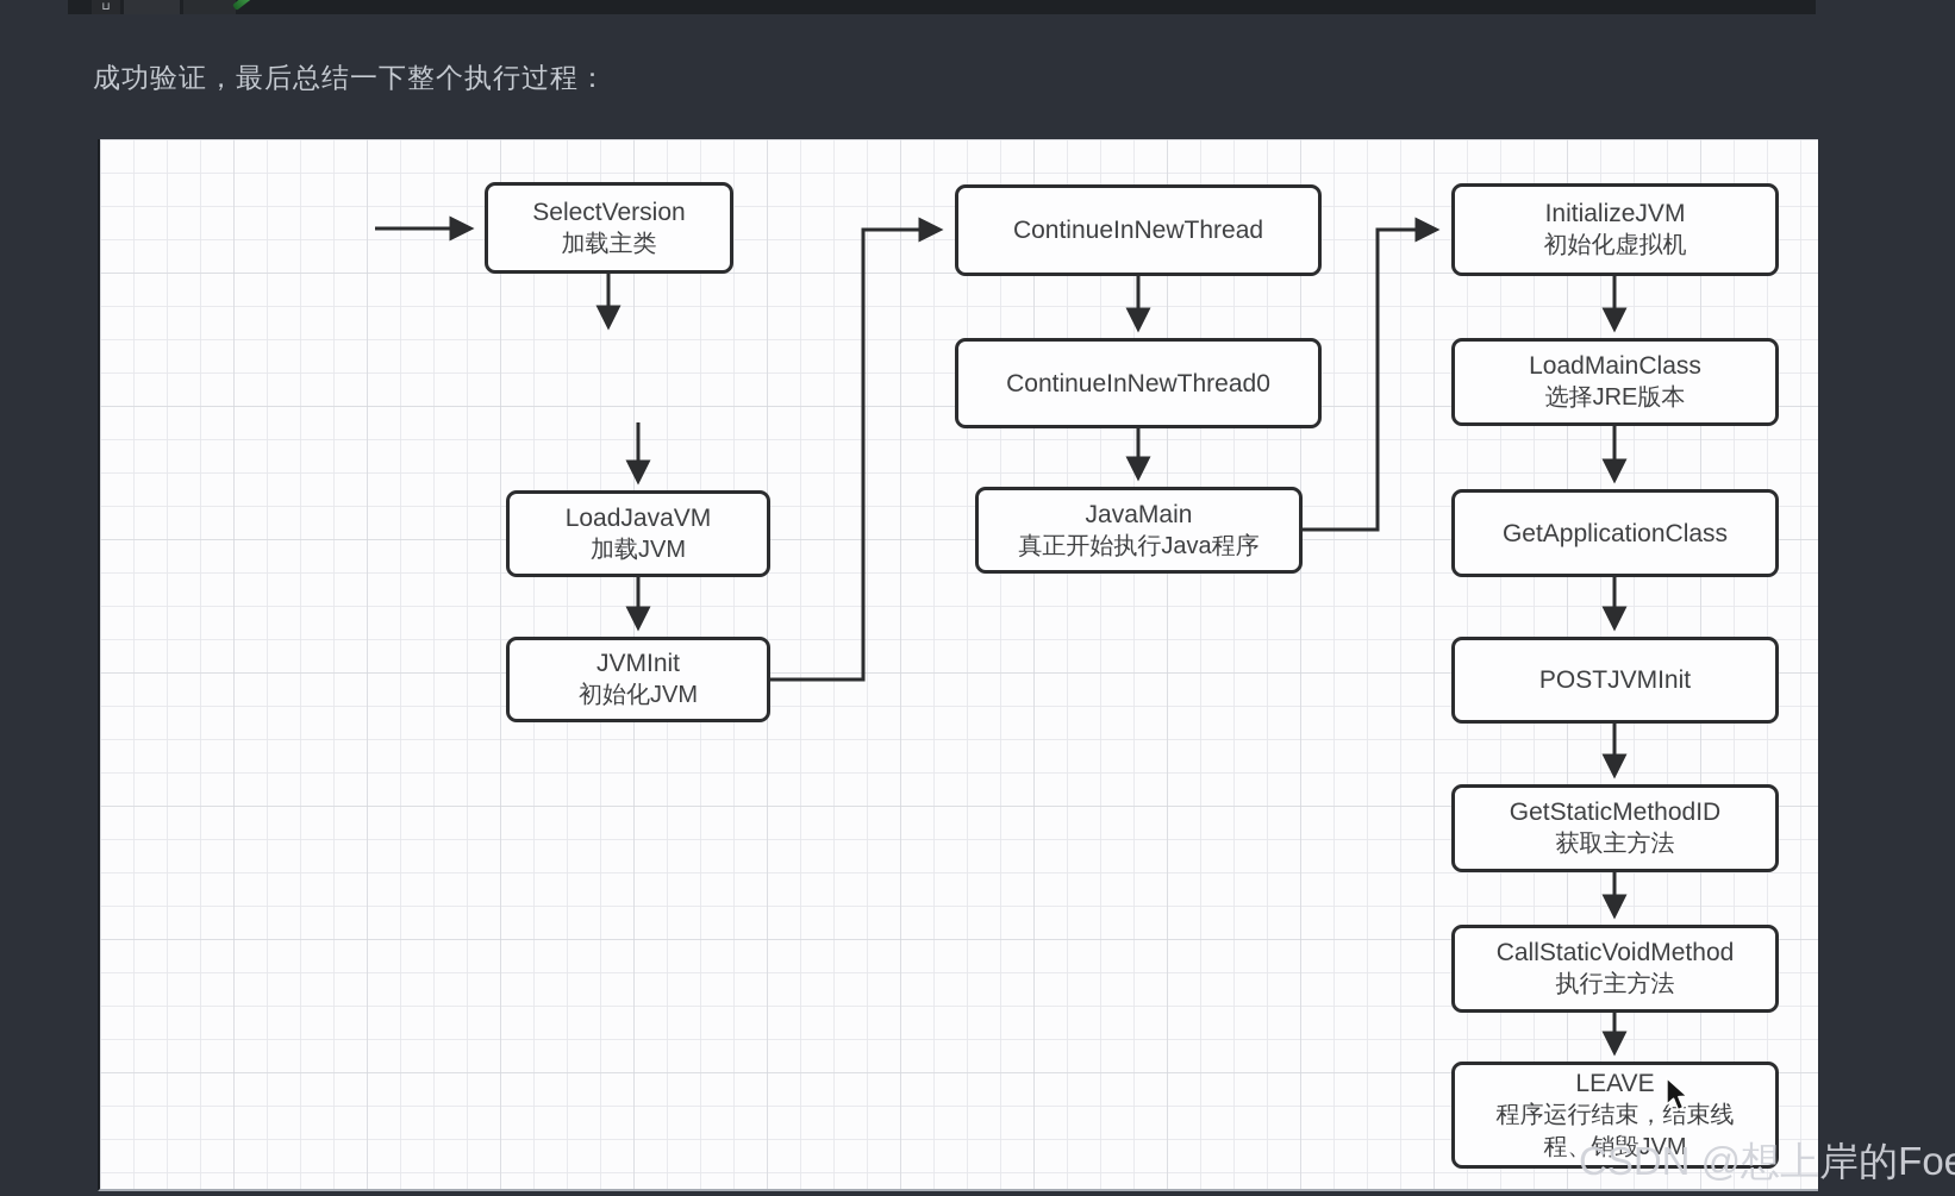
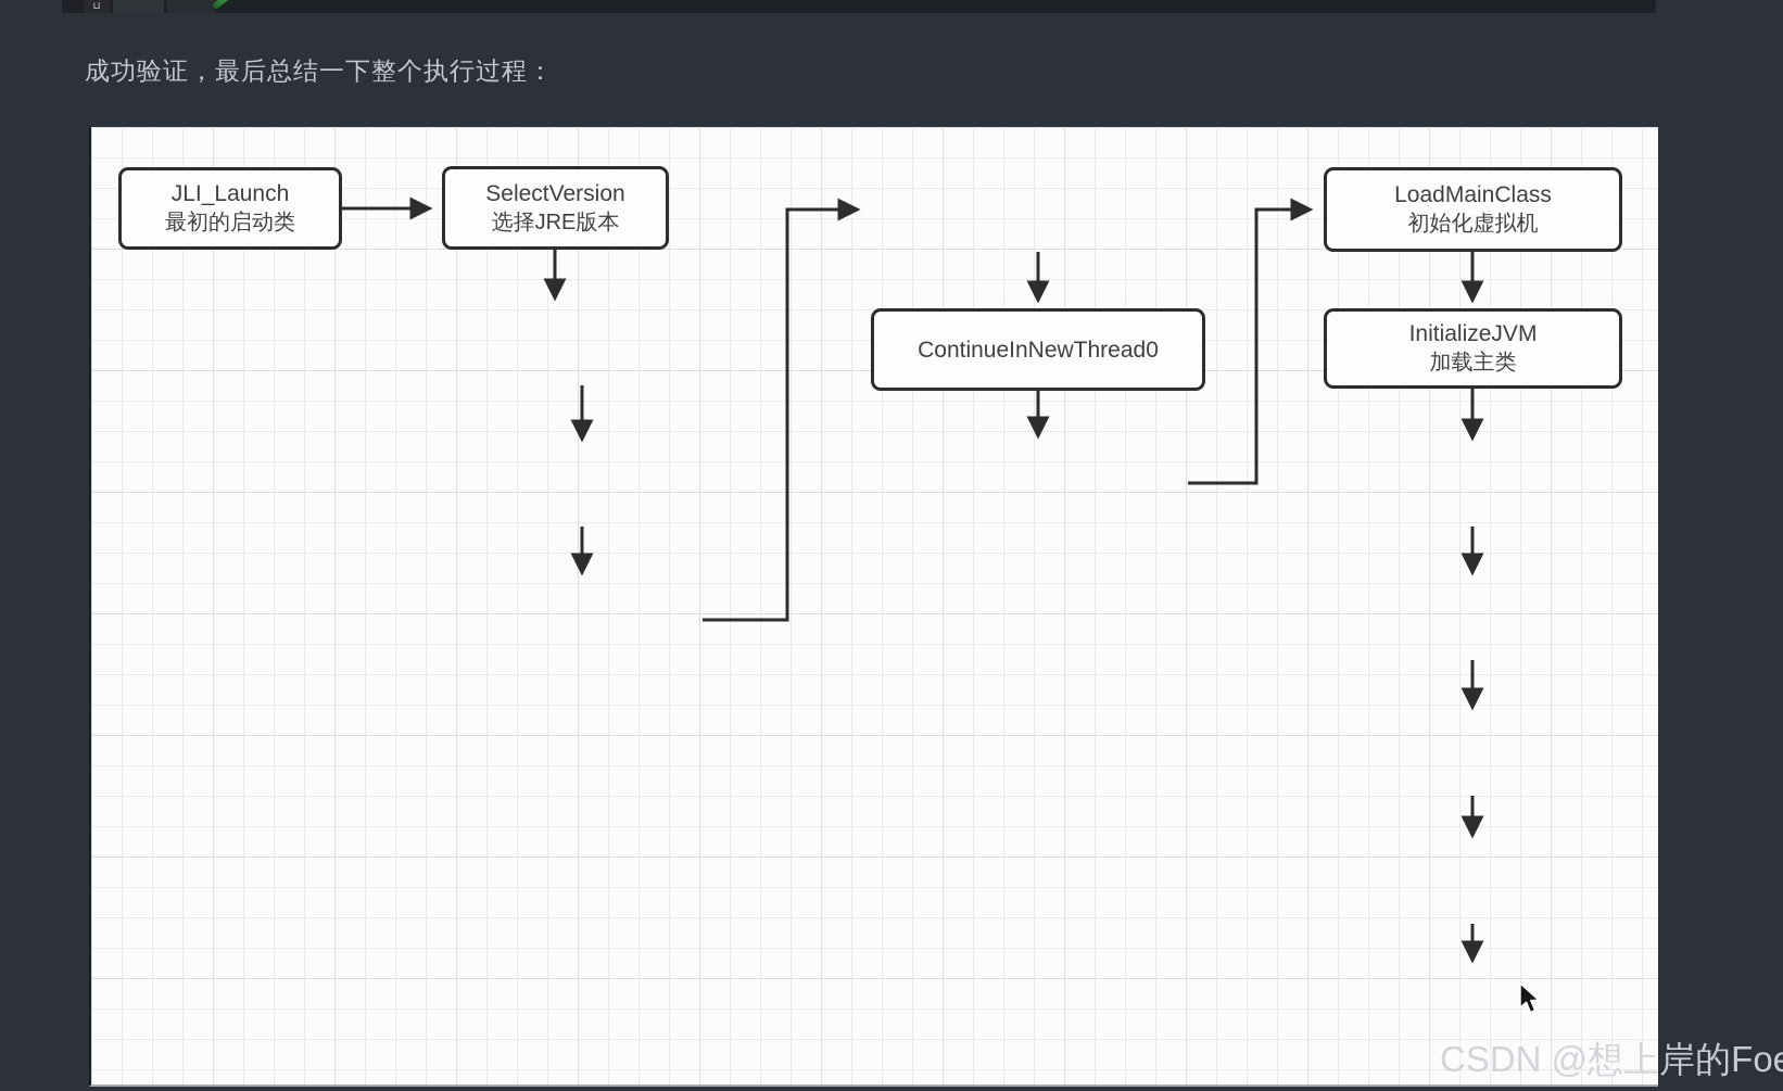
  ⊔
  成功验证，最后总结一下整个执行过程：
+ JLI_Launch
+ 最初的启动类
  SelectVersion
- 加载主类
+ 选择JRE版本
- LoadJavaVM
- 加载JVM
- JVMInit
- 初始化JVM
- ContinueInNewThread
  ContinueInNewThread0
- JavaMain
- 真正开始执行Java程序
- InitializeJVM
+ LoadMainClass
  初始化虚拟机
- LoadMainClass
+ InitializeJVM
- 选择JRE版本
+ 加载主类
- GetApplicationClass
- POSTJVMInit
- GetStaticMethodID
- 获取主方法
- CallStaticVoidMethod
- 执行主方法
- LEAVE
- 程序运行结束，结束线程、销毁JVM
  CSDN @想上岸的Fo
